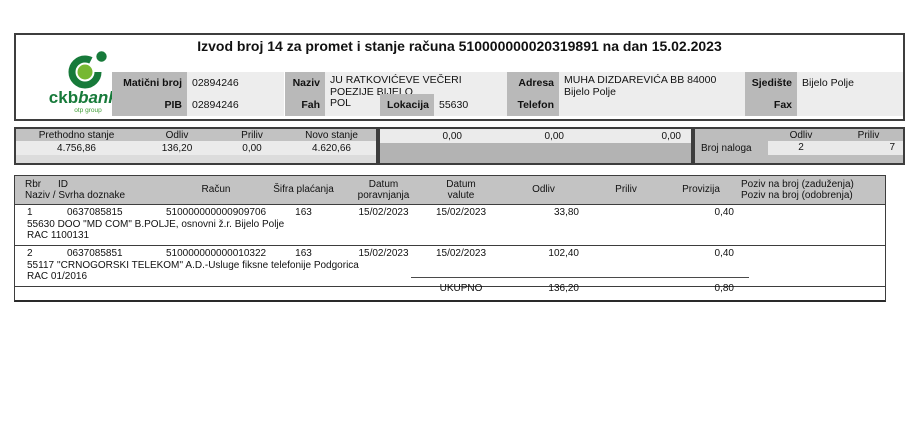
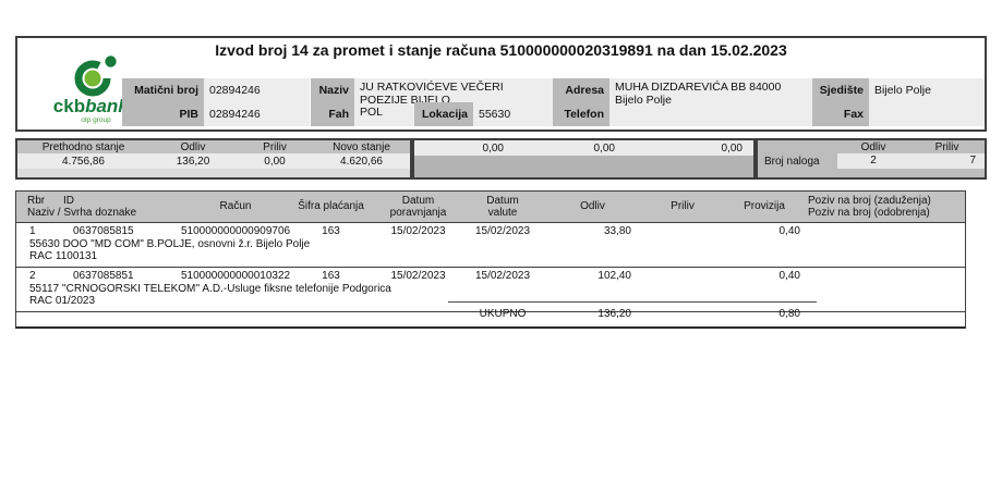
  Izvod broj 14 za promet i stanje računa 510000000020319891 na dan 15.02.2023
  ckbban
  Matični broj
  02894246
  Naziv
  JU RATKOVIĆEVE VEČERI POEZIJE BIJELO
  POL
  Adresa
  MUHA DIZDAREVIĆA BB 84000
  Bijelo Polje
  Sjedište
  Bijelo Polje
  PIB
  02894246
  Fah
  Lokacija
  55630
  Telefon
  Fax
  Prethodno stanje
  Odliv
  Priliv
  Novo stanje
  4.756,86
  136,20
  0,00
  4.620,66
  0,00
  0,00
  0,00
  Odliv
  Priliv
  Broj naloga
  2
  7
  Rbr
  ID
  Naziv / Svrha doznake
  Račun
  Šifra plaćanja
  Datum
  poravnjanja
  Datum
  valute
  Odliv
  Priliv
  Provizija
  Poziv na broj (zaduženja)
  Poziv na broj (odobrenja)
  1
  0637085815
  510000000000909706
  163
  15/02/2023
  15/02/2023
  33,80
  0,40
  55630 DOO "MD COM" B.POLJE, osnovni ž.r. Bijelo Polje
  RAC 1100131
  2
  0637085851
  510000000000010322
  163
  15/02/2023
  15/02/2023
  102,40
  0,40
  55117 ''CRNOGORSKI TELEKOM'' A.D.-Usluge fiksne telefonije Podgorica
- RAC 01/2016
+ RAC 01/2023
  UKUPNO
  136,20
  0,80
